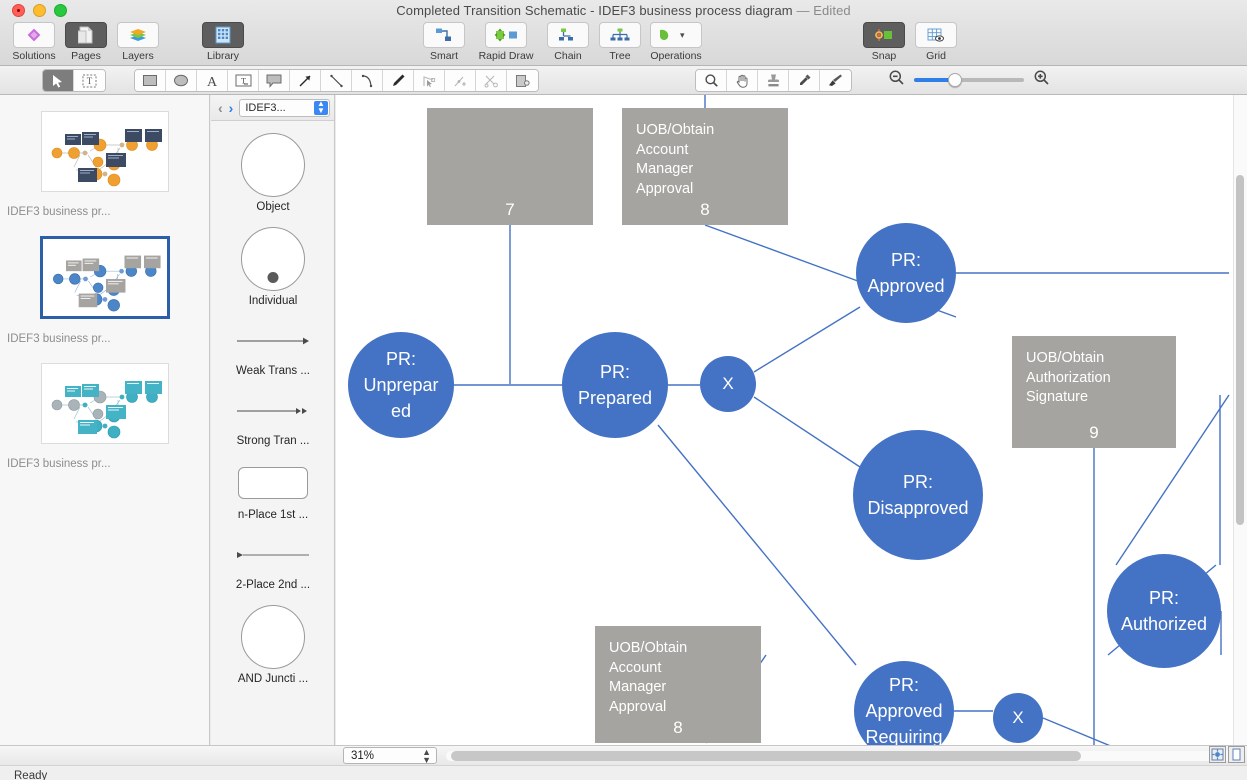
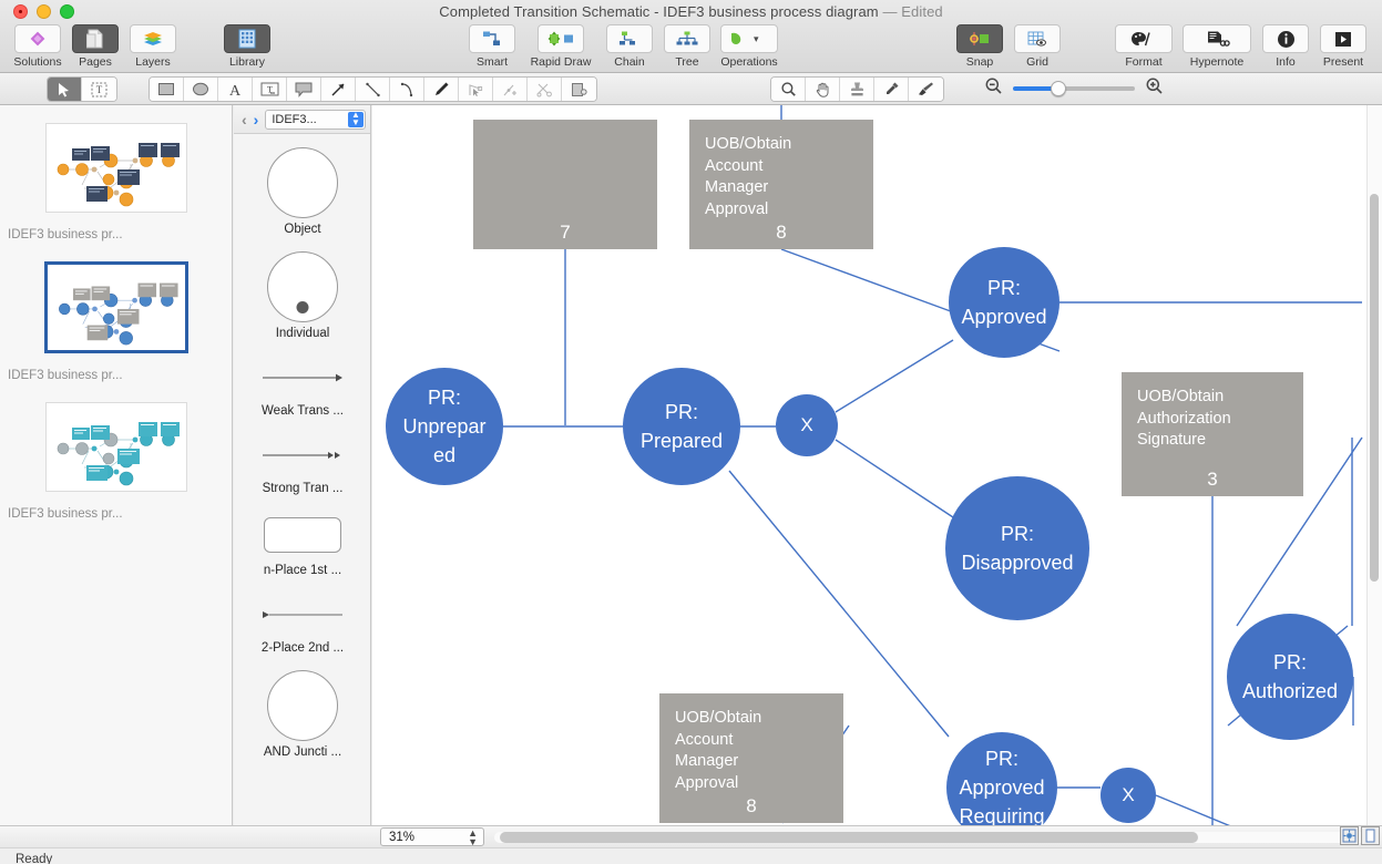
  Completed Transition Schematic - IDEF3 business process diagram — Edited
  Solutions
  Pages
  Layers
  Library
  Smart
  Rapid Draw
  Chain
  Tree
  ▾
  Operations
  Snap
  Grid
+ Format
+ Hypernote
+ Info
+ Present
  T
  A
  T
  IDEF3 business pr...
  IDEF3 business pr...
  IDEF3 business pr...
  ‹
  ›
  IDEF3...
  ▲
  ▼
  Object
  Individual
  Weak Trans ...
  Strong Tran ...
  n-Place 1st ...
  2-Place 2nd ...
  AND Juncti ...
  7
  UOB/Obtain
  Account
  Manager
  Approval
  8
  UOB/Obtain
  Authorization
  Signature
- 9
+ 3
  UOB/Obtain
  Account
  Manager
  Approval
  8
  PR:
  Unprepar
  ed
  PR:
  Prepared
  X
  PR:
  Approved
  PR:
  Disapproved
  PR:
  Authorized
  PR:
  Approved
  Requiring
  X
  31%
  ▲
  ▼
  Ready
